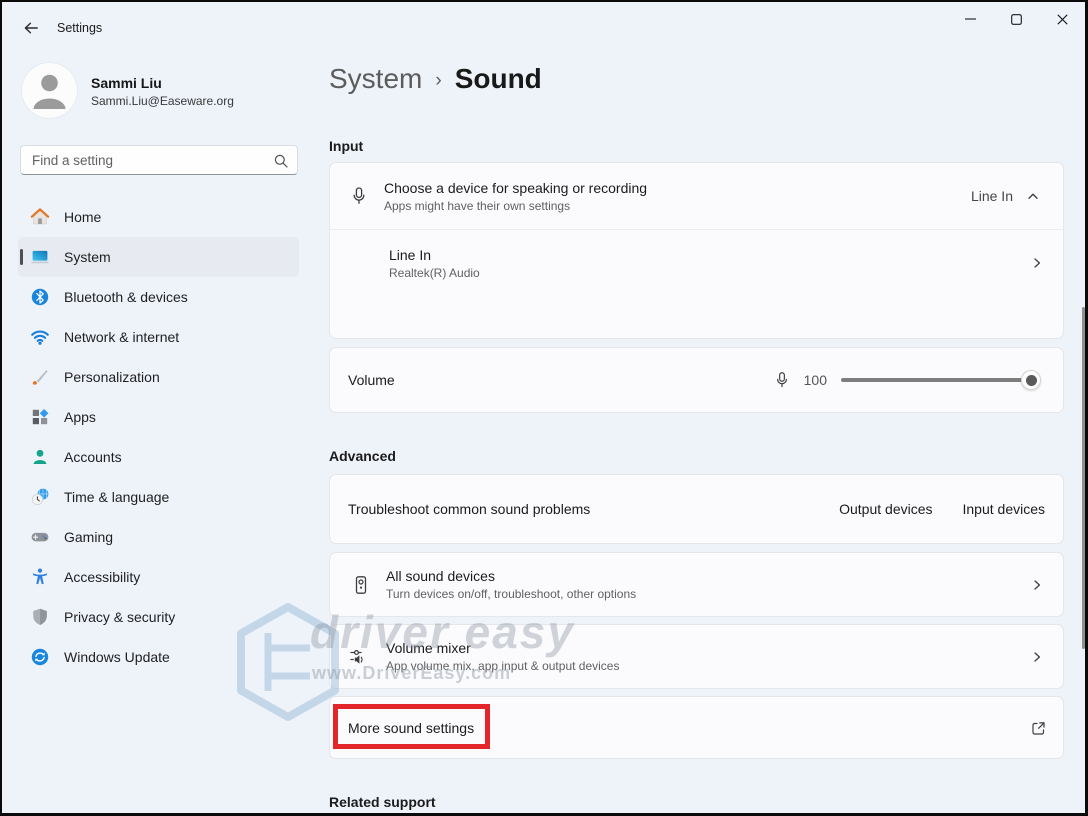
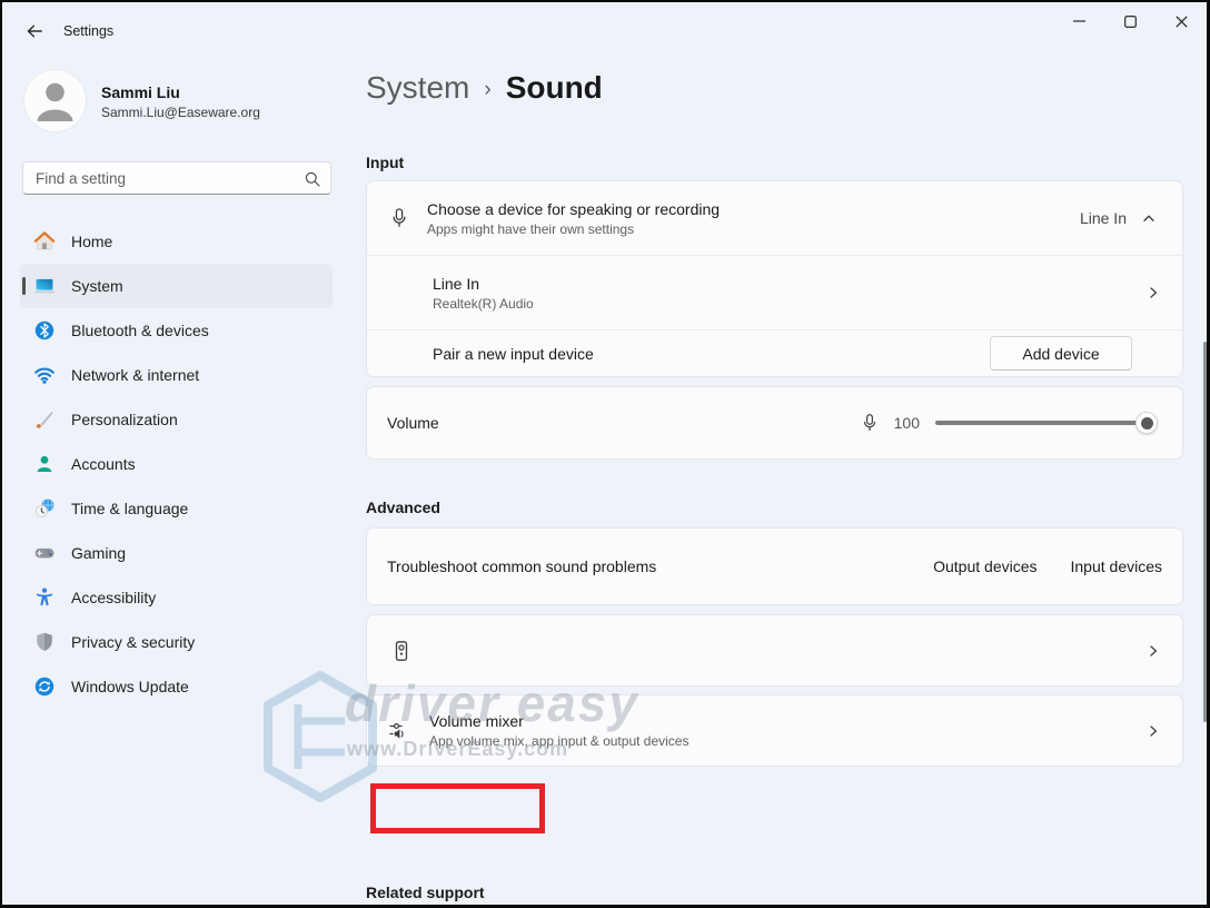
  Settings
  Sammi Liu
  Sammi.Liu@Easeware.org
  Find a setting
  Home
  System
  Bluetooth & devices
  Network & internet
  Personalization
- Apps
  Accounts
  Time & language
  Gaming
  Accessibility
  Privacy & security
  Windows Update
  System
  ›
  Sound
  Input
  Choose a device for speaking or recording
  Apps might have their own settings
  Line In
  Line In
  Realtek(R) Audio
+ Pair a new input device
+ Add device
  Volume
  100
  Advanced
  Troubleshoot common sound problems
  Output devices
  Input devices
- All sound devices
- Turn devices on/off, troubleshoot, other options
  Volume mixer
  App volume mix, app input & output devices
- More sound settings
  Related support
  driver easy
  www.DriverEasy.com
